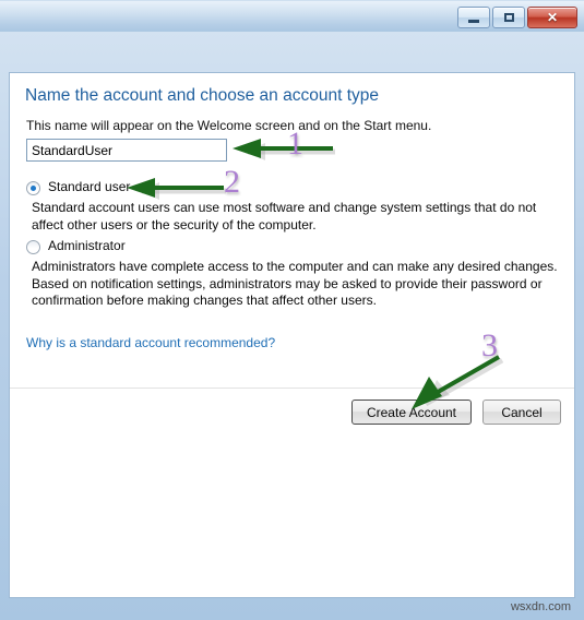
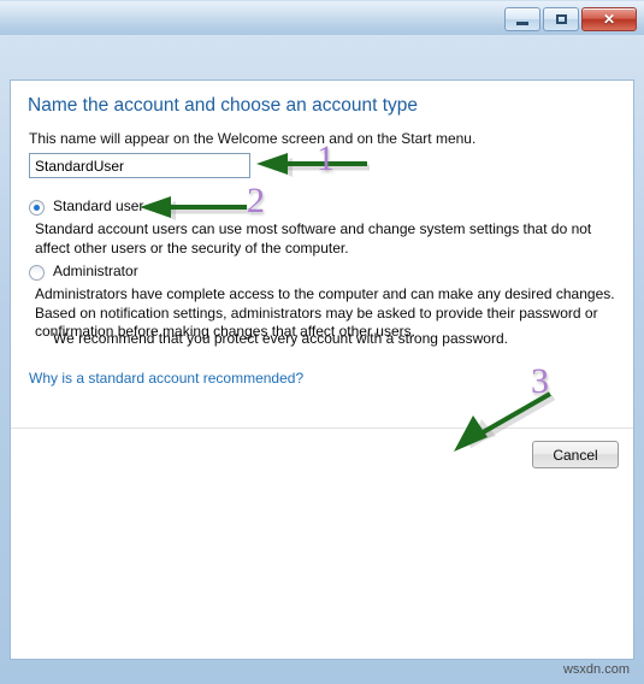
  ✕
  Name the account and choose an account type
  This name will appear on the Welcome screen and on the Start menu.
  StandardUser
  Standard user
  Standard account users can use most software and change system settings that do not affect other users or the security of the computer.
  Administrator
  Administrators have complete access to the computer and can make any desired changes. Based on notification settings, administrators may be asked to provide their password or confirmation before making changes that affect other users.
+ We recommend that you protect every account with a strong password.
  Why is a standard account recommended?
- Create Account
  Cancel
  1
  2
  3
  wsxdn.com
